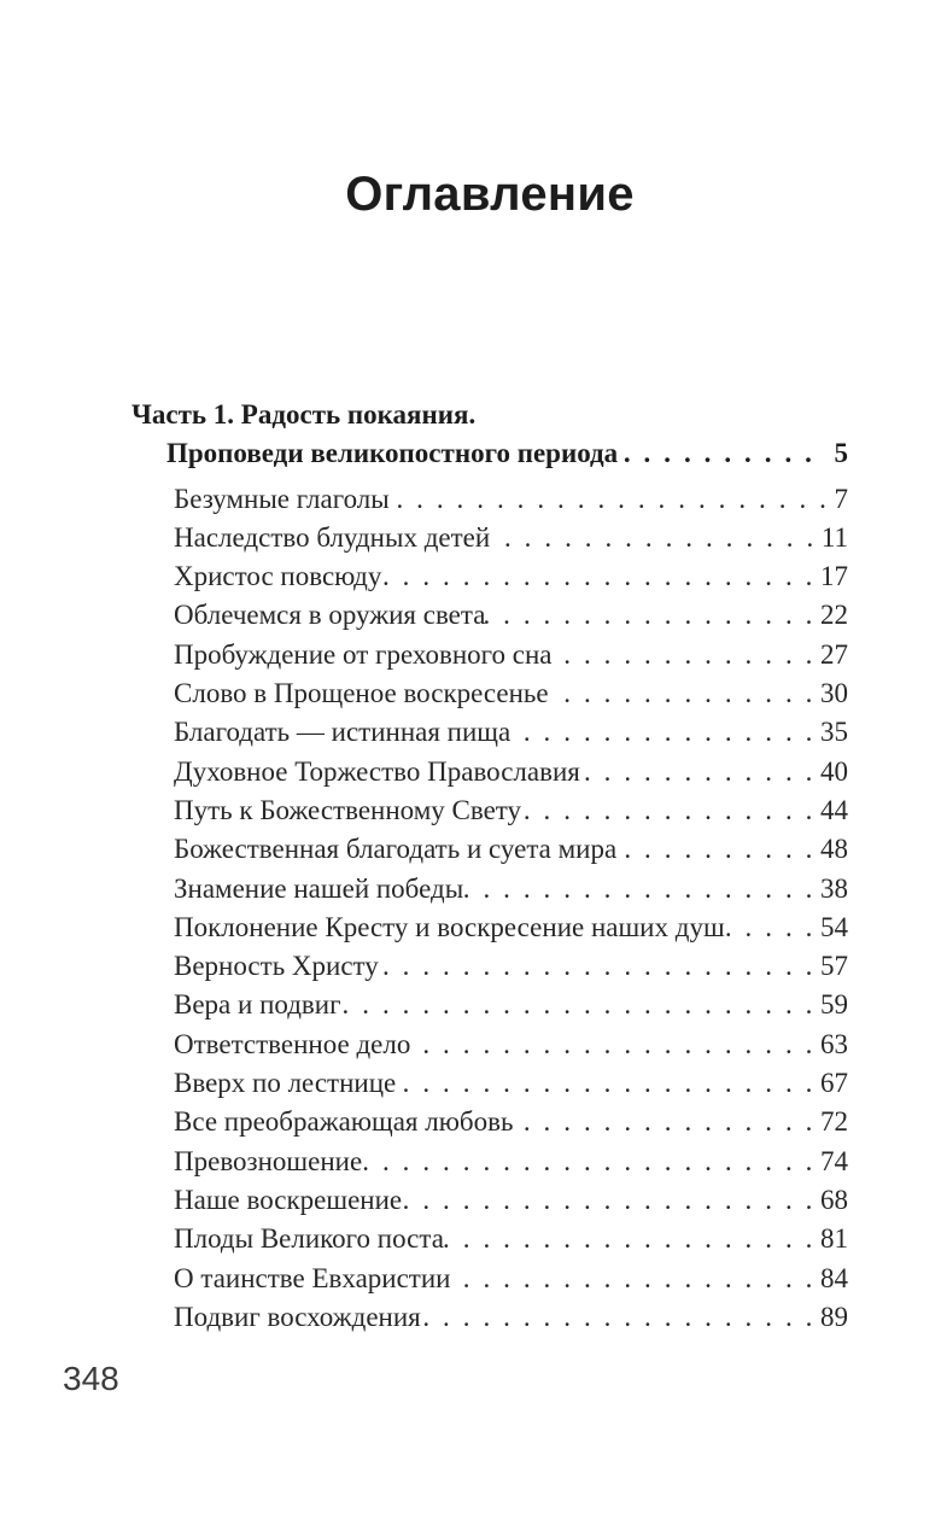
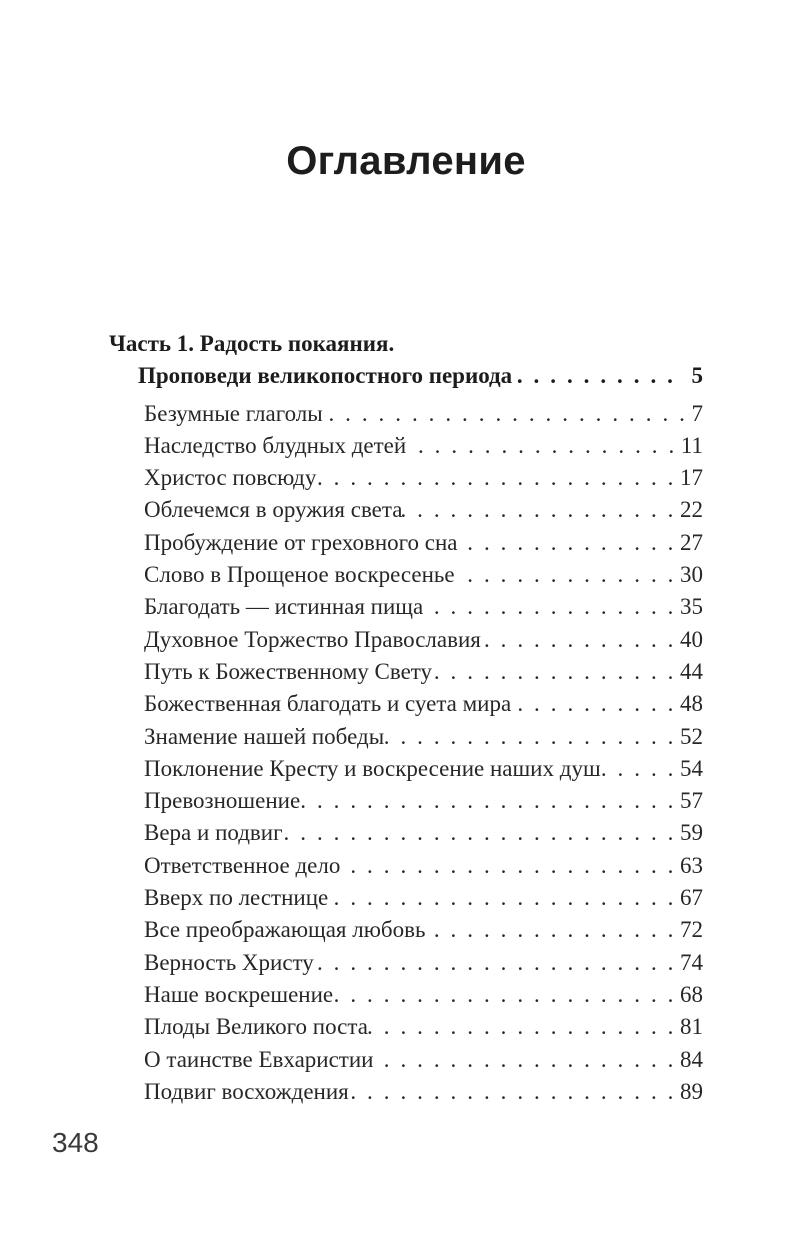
  Оглавление
  Часть 1. Радость покаяния.
  Проповеди великопостного периода
  5
  Безумные глаголы
  7
  Наследство блудных детей
  11
  Христос повсюду
  17
  Облечемся в оружия света
  22
  Пробуждение от греховного сна
  27
  Слово в Прощеное воскресенье
  30
  Благодать — истинная пища
  35
  Духовное Торжество Православия
  40
  Путь к Божественному Свету
  44
  Божественная благодать и суета мира
  48
  Знамение нашей победы
- 38
+ 52
  Поклонение Кресту и воскресение наших душ
  54
- Верность Христу
+ Превозношение
  57
  Вера и подвиг
  59
  Ответственное дело
  63
  Вверх по лестнице
  67
  Все преображающая любовь
  72
- Превозношение
+ Верность Христу
  74
  Наше воскрешение
  68
  Плоды Великого поста
  81
  О таинстве Евхаристии
  84
  Подвиг восхождения
  89
  348
